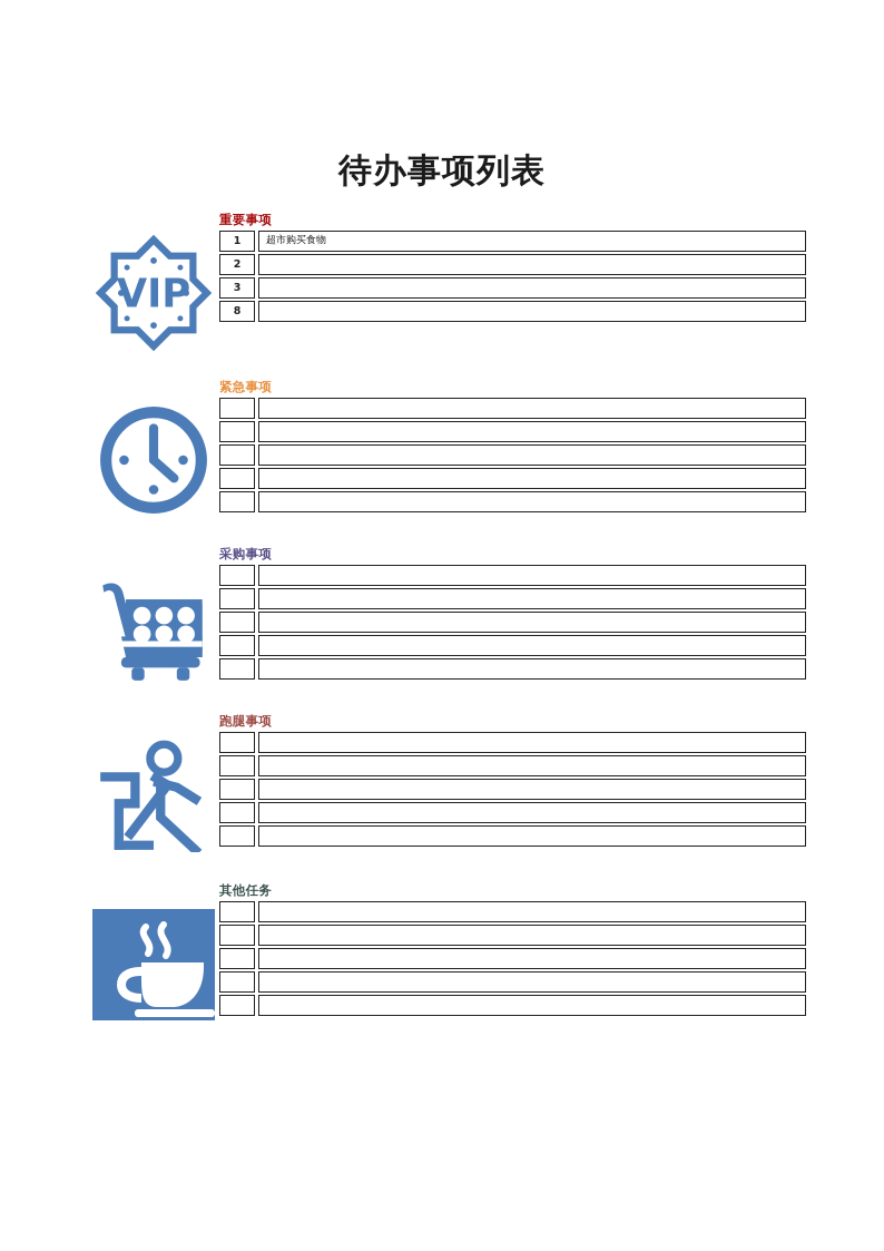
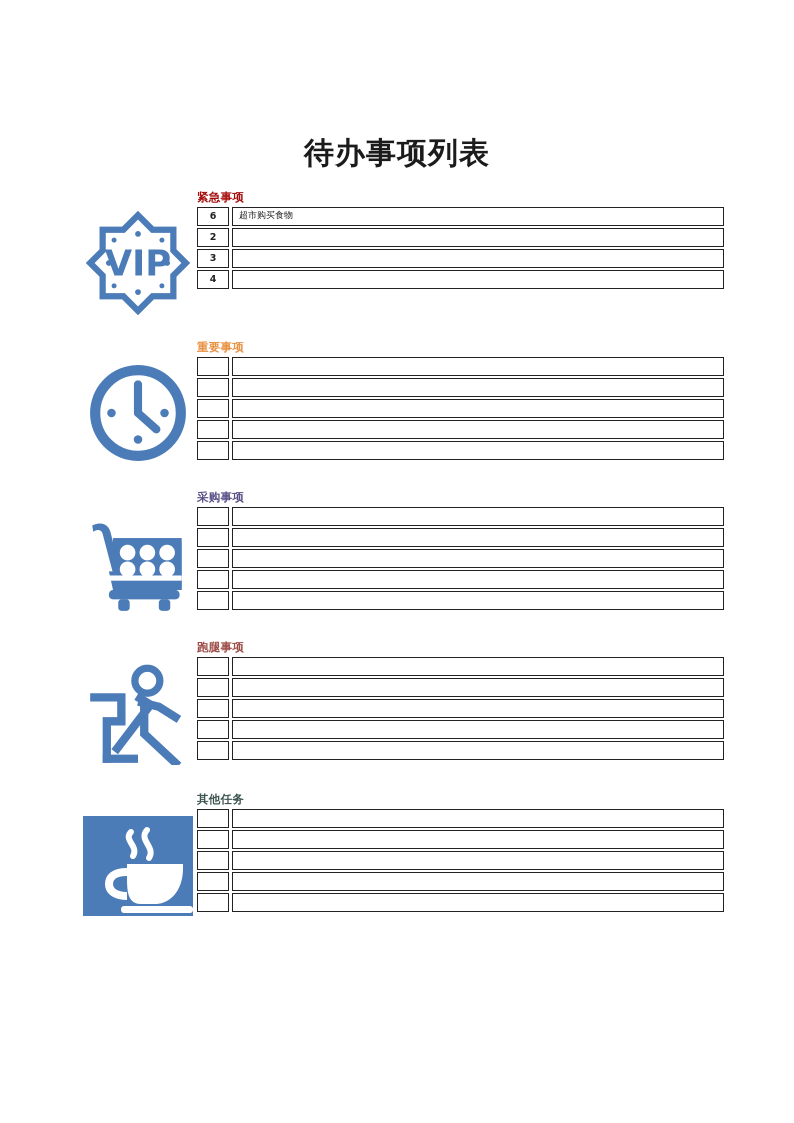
  待办事项列表
- 重要事项
+ 紧急事项
- 1
+ 6
  超市购买食物
  2
  3
- 8
+ 4
  VIP
- 紧急事项
+ 重要事项
  采购事项
  跑腿事项
  其他任务
